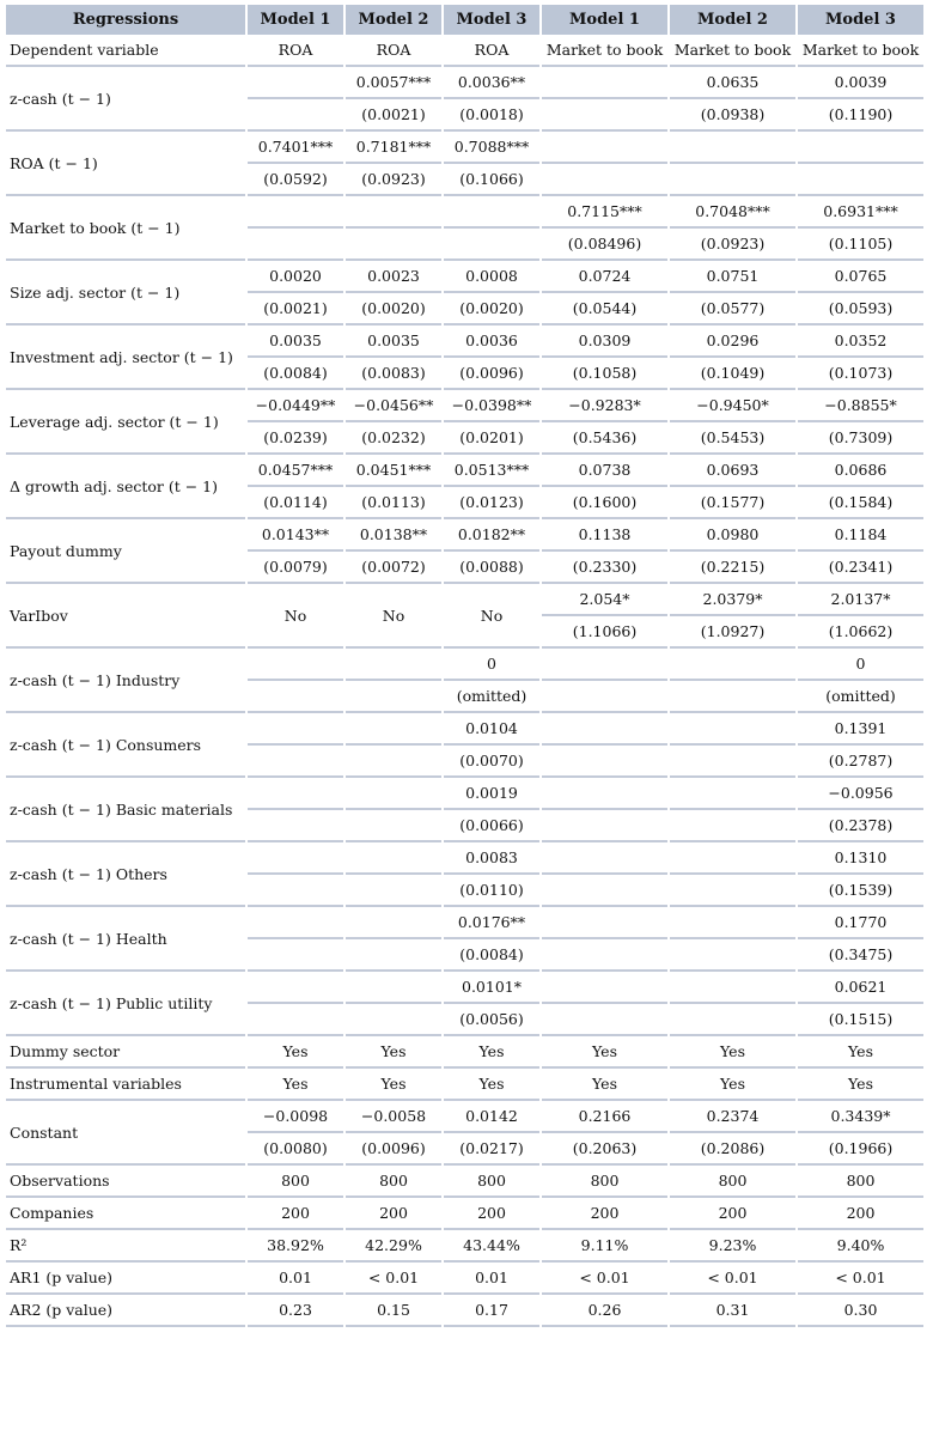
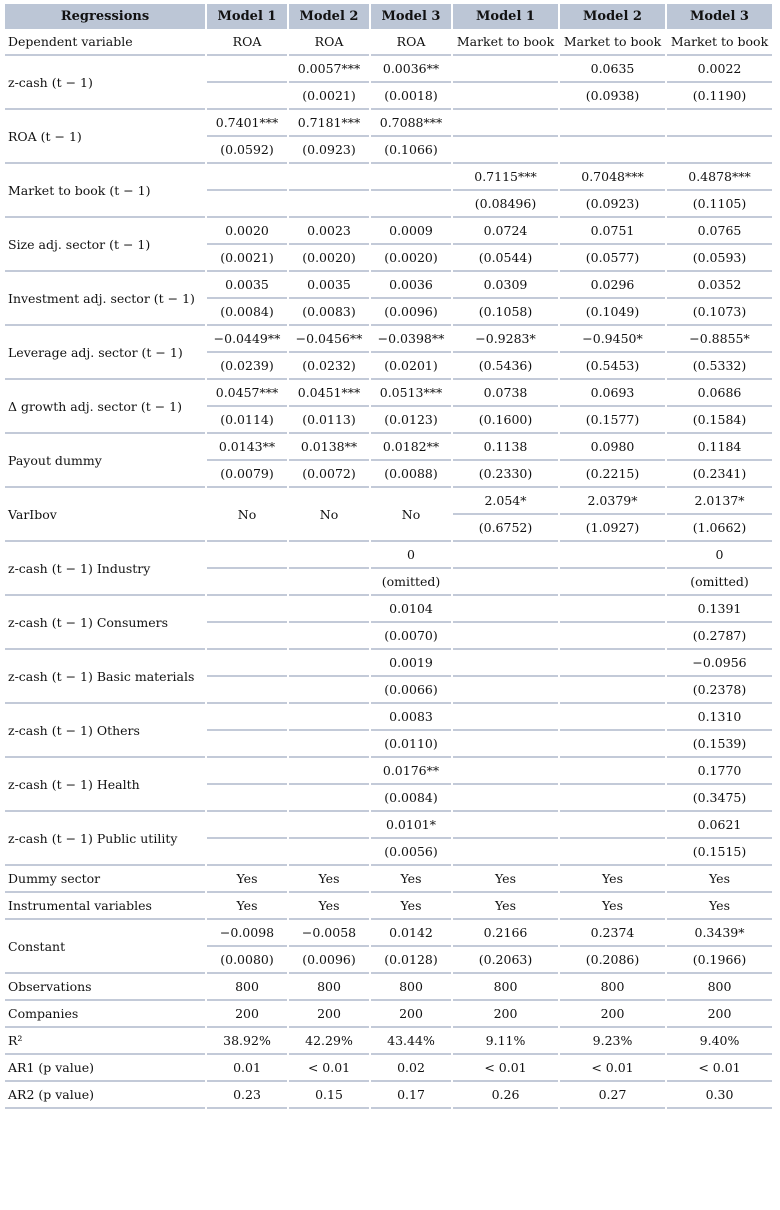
  Regressions	Model 1	Model 2	Model 3	Model 1	Model 2	Model 3
  Dependent variable	ROA	ROA	ROA	Market to book	Market to book	Market to book
- z-cash (t − 1)		0.0057***	0.0036**		0.0635	0.0039
+ z-cash (t − 1)		0.0057***	0.0036**		0.0635	0.0022
  	(0.0021)	(0.0018)		(0.0938)	(0.1190)
  ROA (t − 1)	0.7401***	0.7181***	0.7088***
  (0.0592)	(0.0923)	(0.1066)
- Market to book (t − 1)				0.7115***	0.7048***	0.6931***
+ Market to book (t − 1)				0.7115***	0.7048***	0.4878***
  			(0.08496)	(0.0923)	(0.1105)
- Size adj. sector (t − 1)	0.0020	0.0023	0.0008	0.0724	0.0751	0.0765
+ Size adj. sector (t − 1)	0.0020	0.0023	0.0009	0.0724	0.0751	0.0765
  (0.0021)	(0.0020)	(0.0020)	(0.0544)	(0.0577)	(0.0593)
  Investment adj. sector (t − 1)	0.0035	0.0035	0.0036	0.0309	0.0296	0.0352
  (0.0084)	(0.0083)	(0.0096)	(0.1058)	(0.1049)	(0.1073)
  Leverage adj. sector (t − 1)	−0.0449**	−0.0456**	−0.0398**	−0.9283*	−0.9450*	−0.8855*
- (0.0239)	(0.0232)	(0.0201)	(0.5436)	(0.5453)	(0.7309)
+ (0.0239)	(0.0232)	(0.0201)	(0.5436)	(0.5453)	(0.5332)
  Δ growth adj. sector (t − 1)	0.0457***	0.0451***	0.0513***	0.0738	0.0693	0.0686
  (0.0114)	(0.0113)	(0.0123)	(0.1600)	(0.1577)	(0.1584)
  Payout dummy	0.0143**	0.0138**	0.0182**	0.1138	0.0980	0.1184
  (0.0079)	(0.0072)	(0.0088)	(0.2330)	(0.2215)	(0.2341)
  VarIbov	No	No	No	2.054*	2.0379*	2.0137*
- (1.1066)	(1.0927)	(1.0662)
+ (0.6752)	(1.0927)	(1.0662)
  z-cash (t − 1) Industry			0			0
  		(omitted)			(omitted)
  z-cash (t − 1) Consumers			0.0104			0.1391
  		(0.0070)			(0.2787)
  z-cash (t − 1) Basic materials			0.0019			−0.0956
  		(0.0066)			(0.2378)
  z-cash (t − 1) Others			0.0083			0.1310
  		(0.0110)			(0.1539)
  z-cash (t − 1) Health			0.0176**			0.1770
  		(0.0084)			(0.3475)
  z-cash (t − 1) Public utility			0.0101*			0.0621
  		(0.0056)			(0.1515)
  Dummy sector	Yes	Yes	Yes	Yes	Yes	Yes
  Instrumental variables	Yes	Yes	Yes	Yes	Yes	Yes
  Constant	−0.0098	−0.0058	0.0142	0.2166	0.2374	0.3439*
- (0.0080)	(0.0096)	(0.0217)	(0.2063)	(0.2086)	(0.1966)
+ (0.0080)	(0.0096)	(0.0128)	(0.2063)	(0.2086)	(0.1966)
  Observations	800	800	800	800	800	800
  Companies	200	200	200	200	200	200
  R²	38.92%	42.29%	43.44%	9.11%	9.23%	9.40%
- AR1 (p value)	0.01	< 0.01	0.01	< 0.01	< 0.01	< 0.01
+ AR1 (p value)	0.01	< 0.01	0.02	< 0.01	< 0.01	< 0.01
- AR2 (p value)	0.23	0.15	0.17	0.26	0.31	0.30
+ AR2 (p value)	0.23	0.15	0.17	0.26	0.27	0.30
